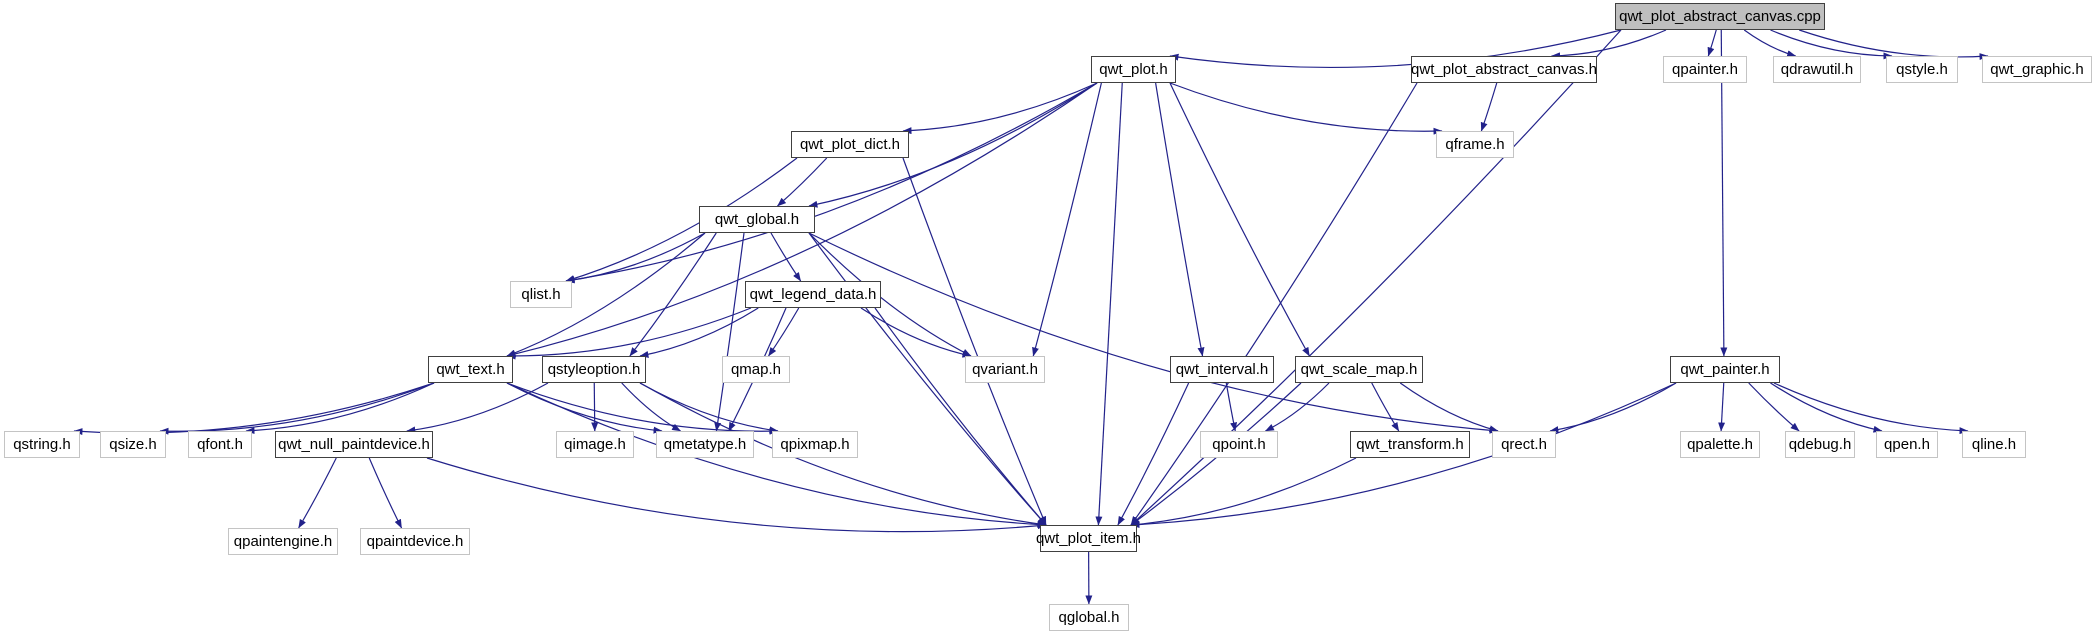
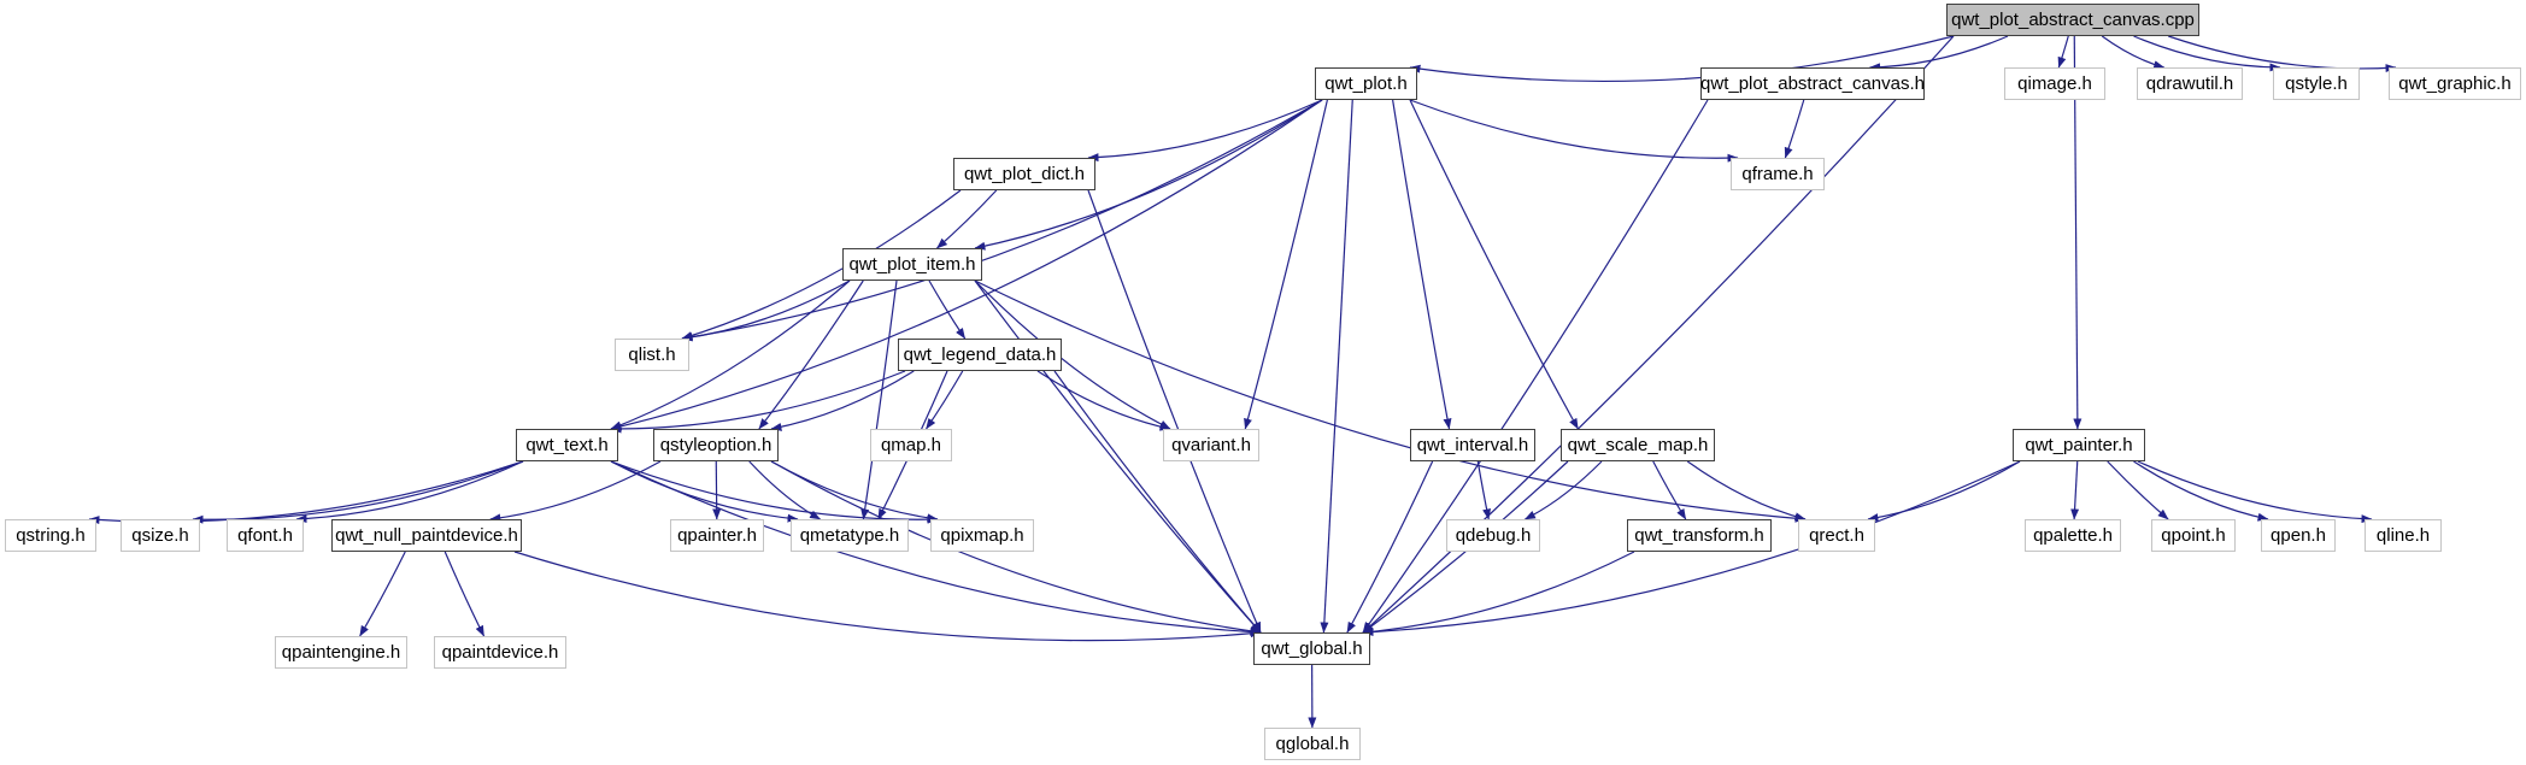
  qwt_plot_abstract_canvas.cpp
  qwt_plot.h
  qwt_plot_abstract_canvas.h
- qpainter.h
+ qimage.h
  qdrawutil.h
  qstyle.h
  qwt_graphic.h
  qframe.h
  qwt_plot_dict.h
- qwt_global.h
+ qwt_plot_item.h
  qlist.h
  qwt_legend_data.h
  qwt_text.h
  qstyleoption.h
  qmap.h
  qvariant.h
  qwt_interval.h
  qwt_scale_map.h
  qwt_painter.h
  qstring.h
  qsize.h
  qfont.h
  qwt_null_paintdevice.h
- qimage.h
+ qpainter.h
  qmetatype.h
  qpixmap.h
- qpoint.h
+ qdebug.h
  qwt_transform.h
  qrect.h
  qpalette.h
- qdebug.h
+ qpoint.h
  qpen.h
  qline.h
  qpaintengine.h
  qpaintdevice.h
- qwt_plot_item.h
+ qwt_global.h
  qglobal.h
